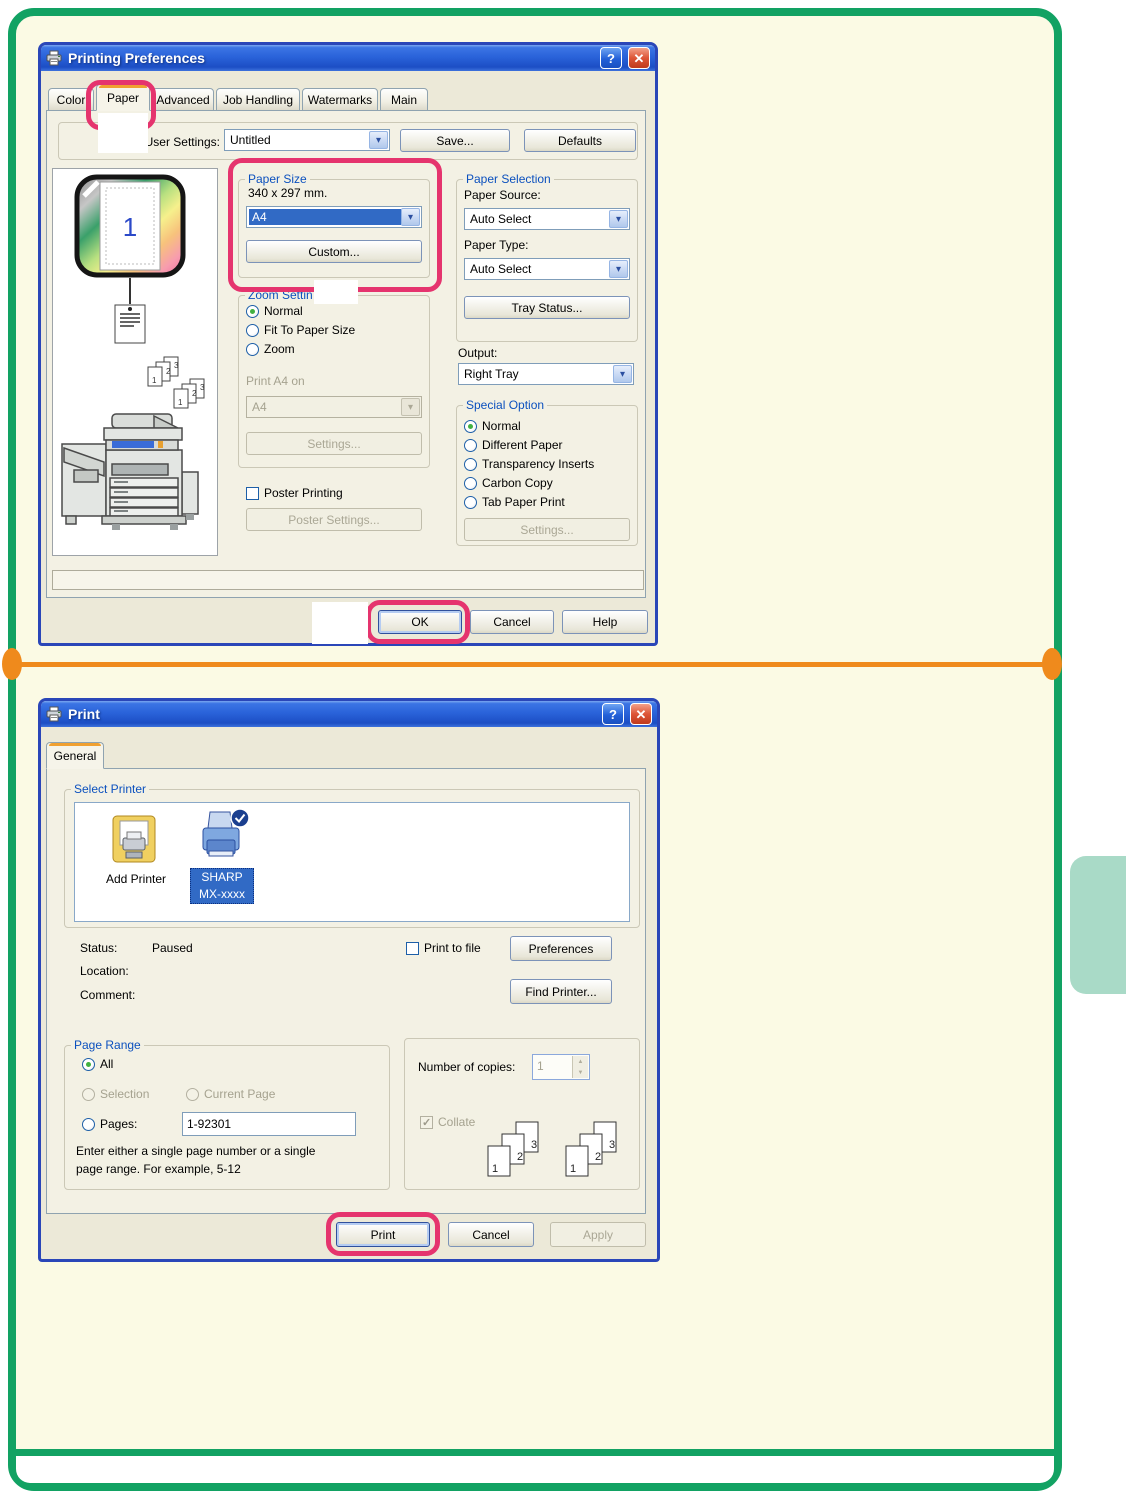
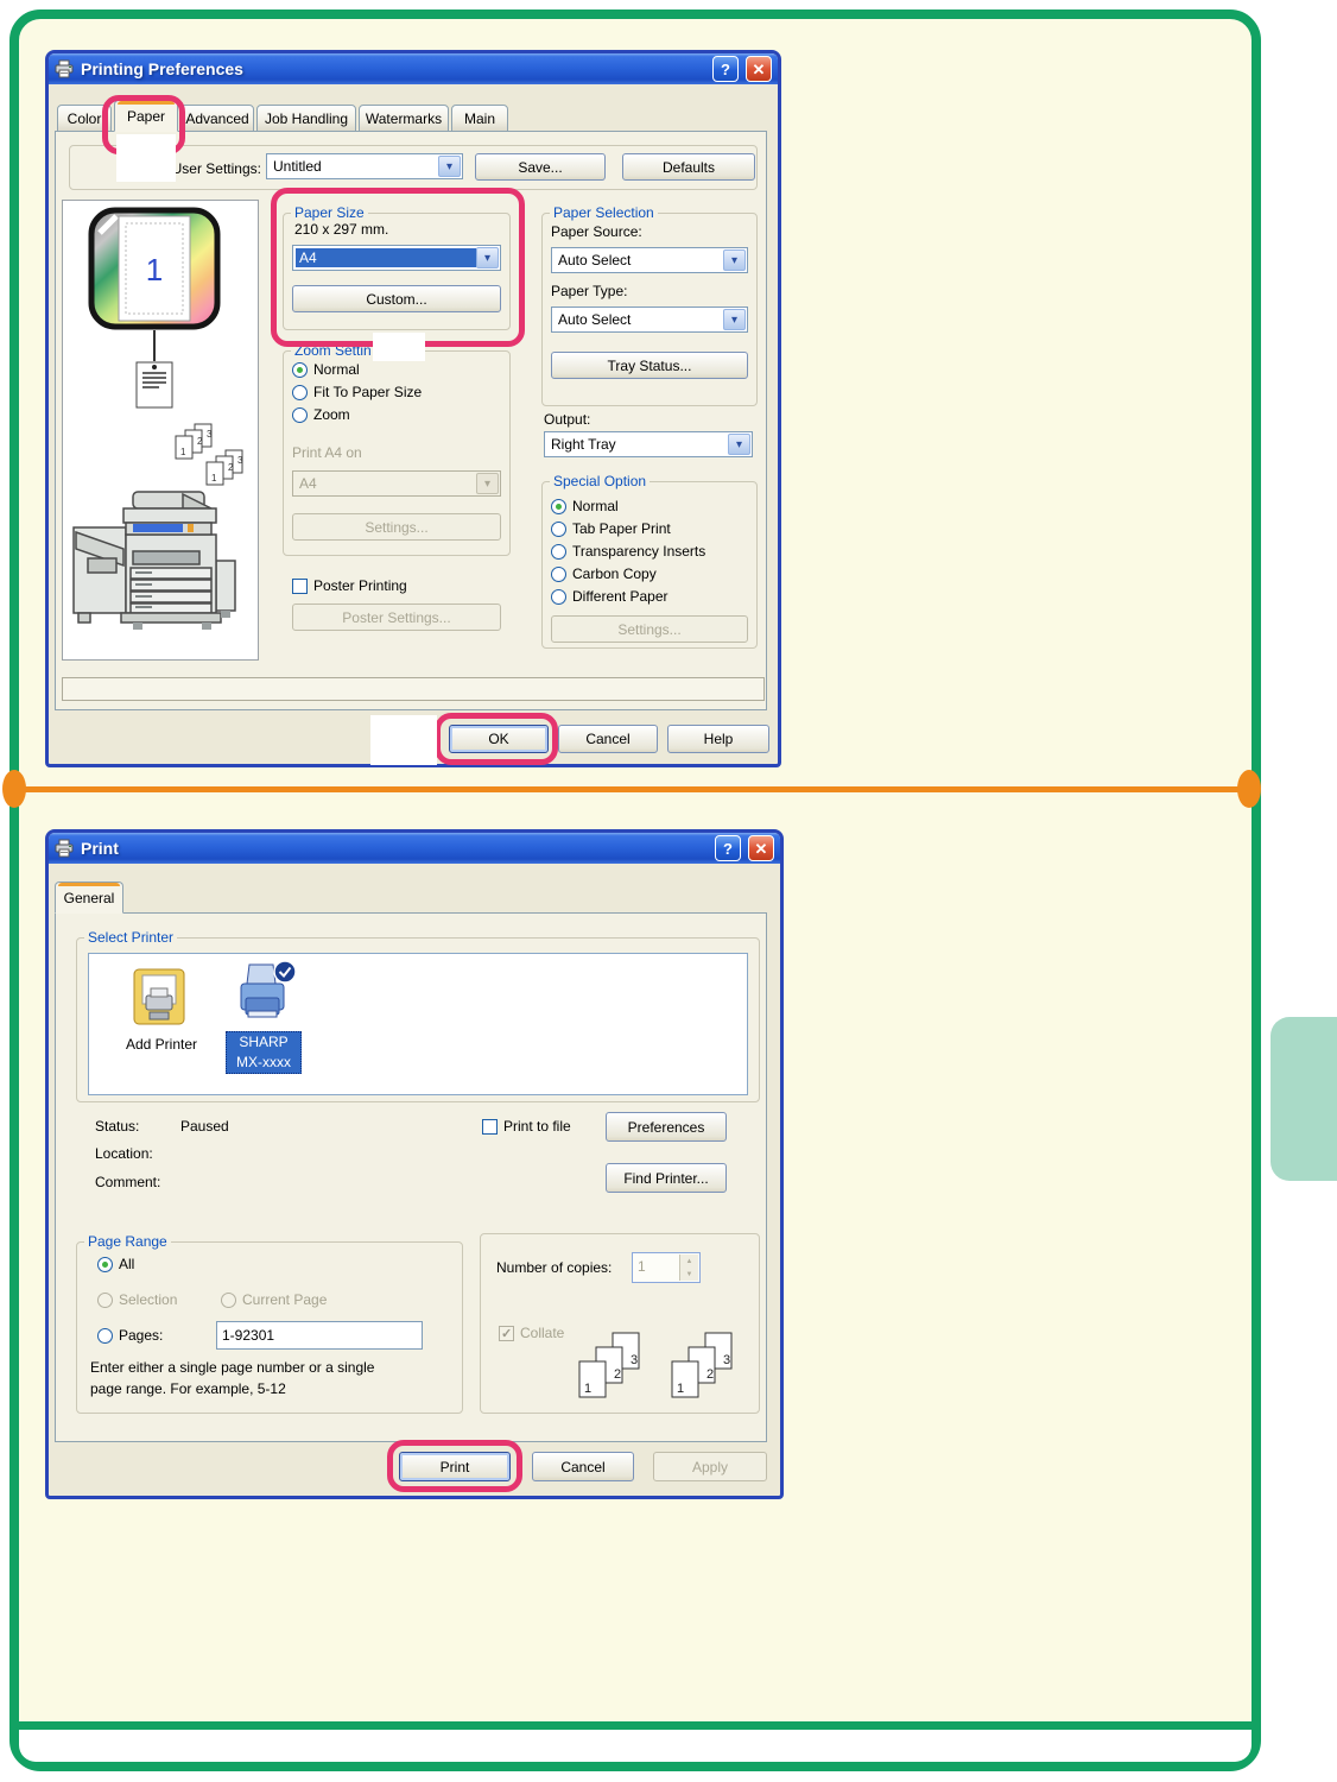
  Printing Preferences
  ?
  ✕
  Color
  Paper
  Advanced
  Job Handling
  Watermarks
  Main
  User Settings:
  Untitled
  ▾
  Save...
  Defaults
  1
  3
  2
  1
  3
  2
  1
  Paper Size
- 340 x 297 mm.
+ 210 x 297 mm.
  A4
  ▾
  Custom...
  Zoom Settin
  Normal
  Fit To Paper Size
  Zoom
  Print A4 on
  A4
  ▾
  Settings...
  Poster Printing
  Poster Settings...
  Paper Selection
  Paper Source:
  Auto Select
  ▾
  Paper Type:
  Auto Select
  ▾
  Tray Status...
  Output:
  Right Tray
  ▾
  Special Option
  Normal
- Different Paper
+ Tab Paper Print
  Transparency Inserts
  Carbon Copy
- Tab Paper Print
+ Different Paper
  Settings...
  OK
  Cancel
  Help
  Print
  ?
  ✕
  General
  Select Printer
  Add Printer
  SHARP
  MX-xxxx
  Status:
  Paused
  Location:
  Comment:
  Print to file
  Preferences
  Find Printer...
  Page Range
  All
  Selection
  Current Page
  Pages:
  1-92301
  Enter either a single page number or a single
  page range. For example, 5-12
  Number of copies:
  1
  Collate
  3
  2
  1
  3
  2
  1
  Print
  Cancel
  Apply
